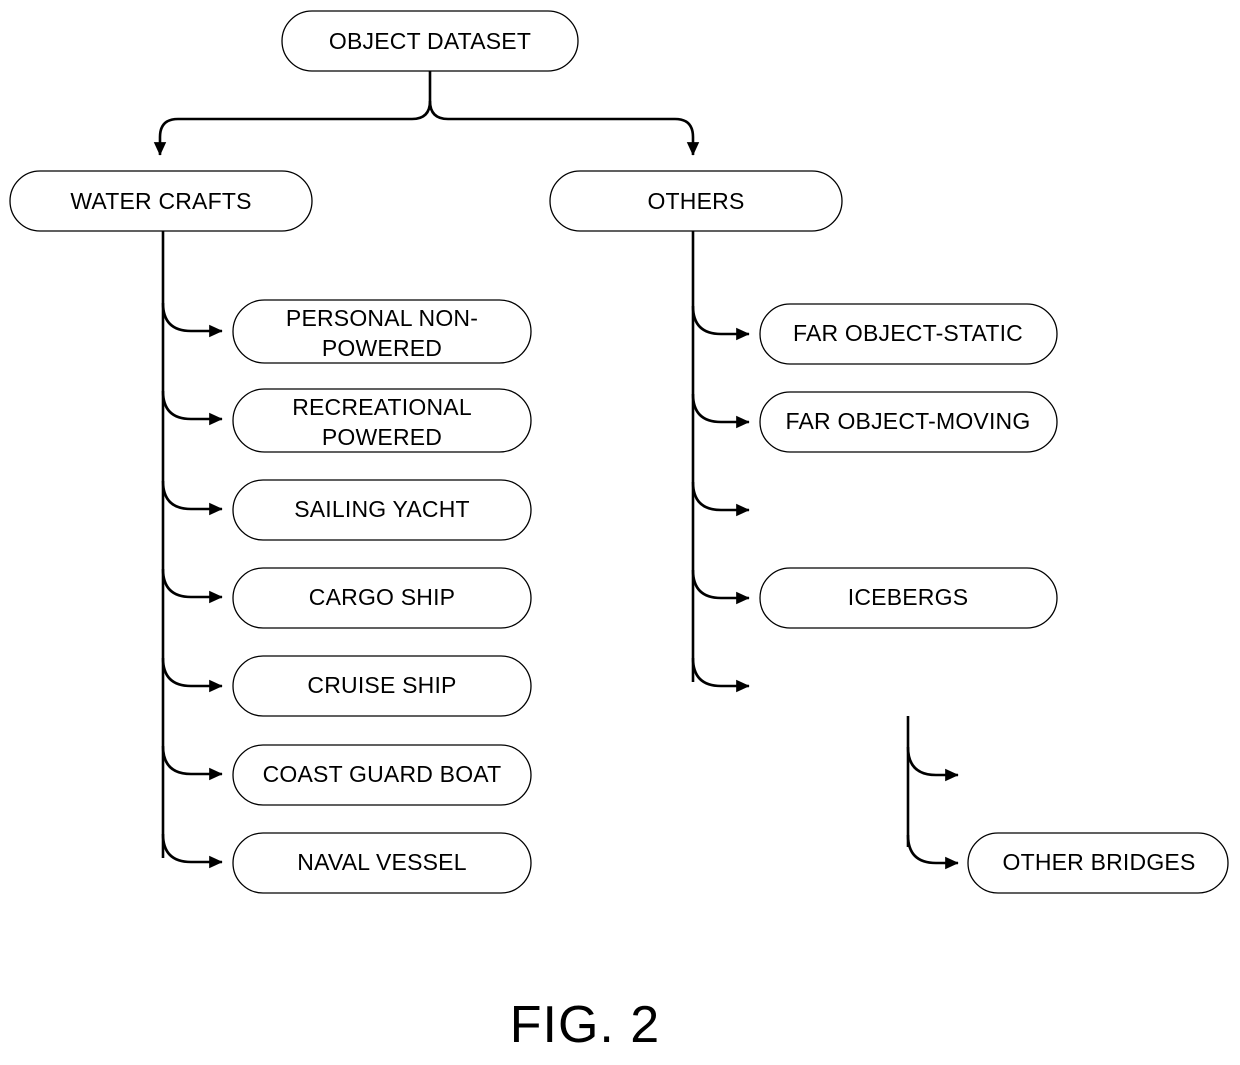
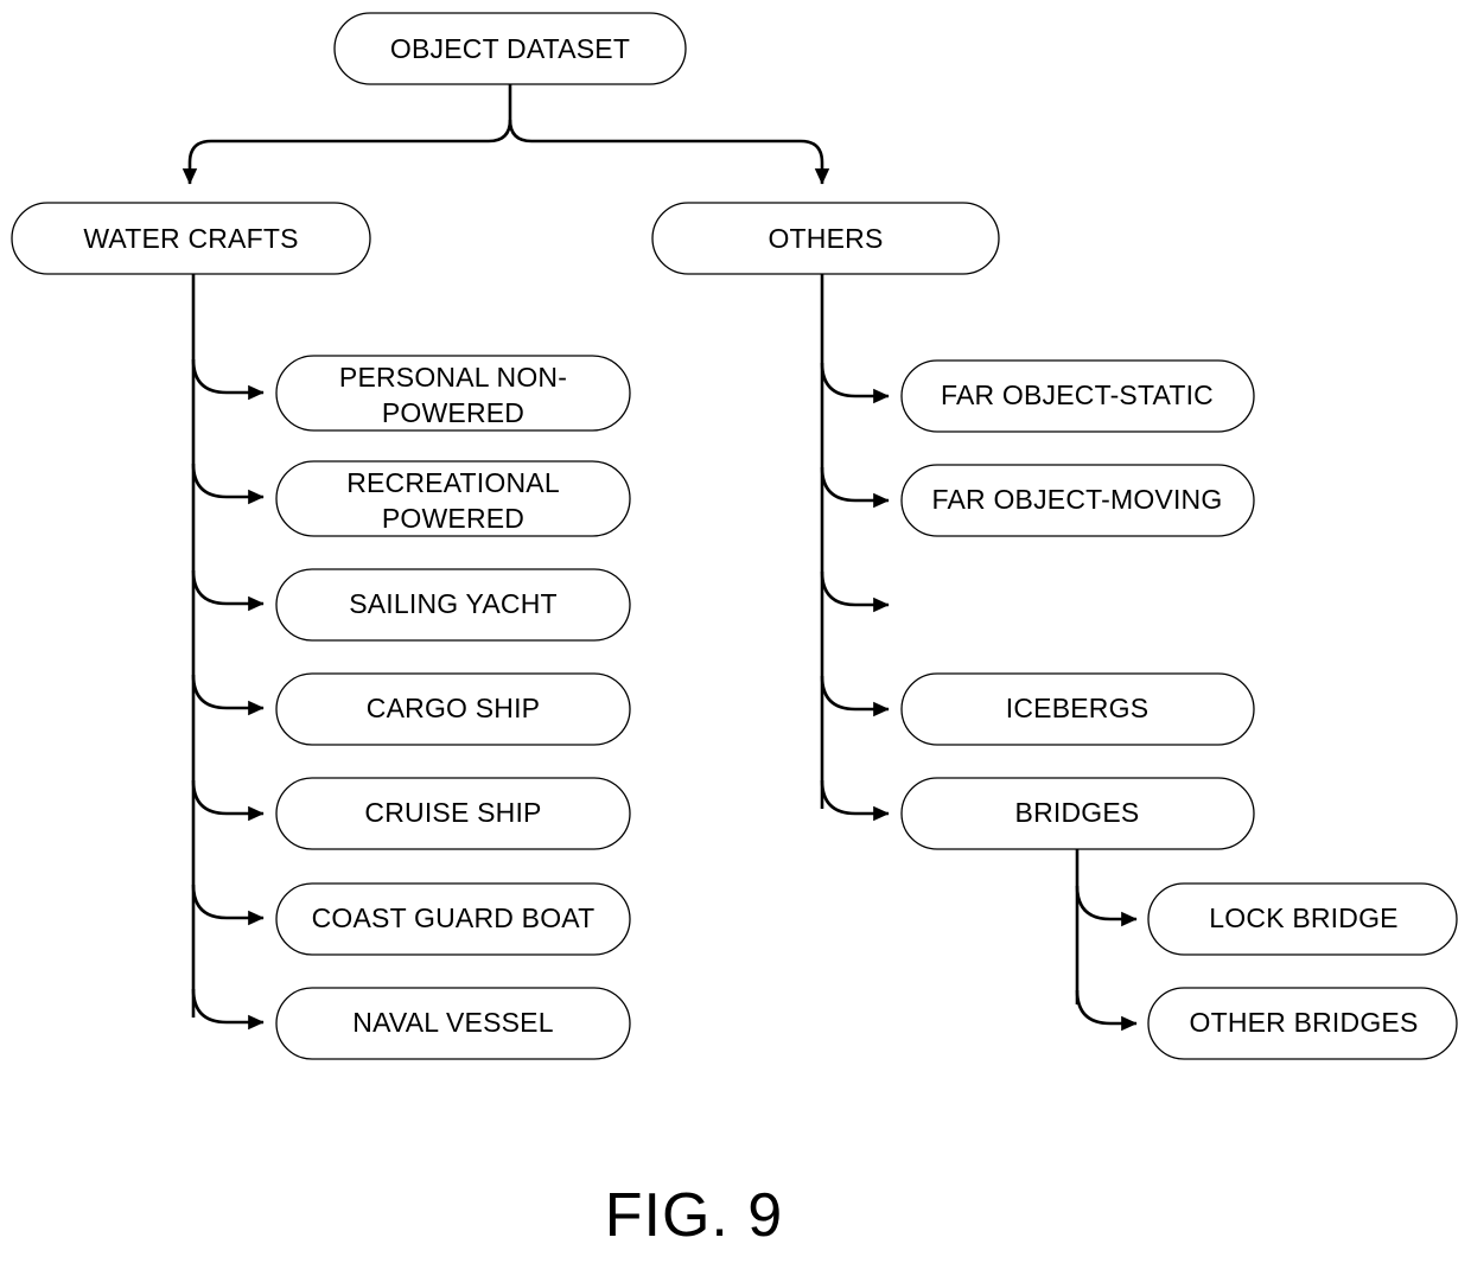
  OBJECT DATASET
  WATER CRAFTS
  OTHERS
  PERSONAL NON-
  POWERED
  RECREATIONAL
  POWERED
  SAILING YACHT
  CARGO SHIP
  CRUISE SHIP
  COAST GUARD BOAT
  NAVAL VESSEL
  FAR OBJECT-STATIC
  FAR OBJECT-MOVING
  ICEBERGS
+ BRIDGES
+ LOCK BRIDGE
  OTHER BRIDGES
- FIG. 2
+ FIG. 9
